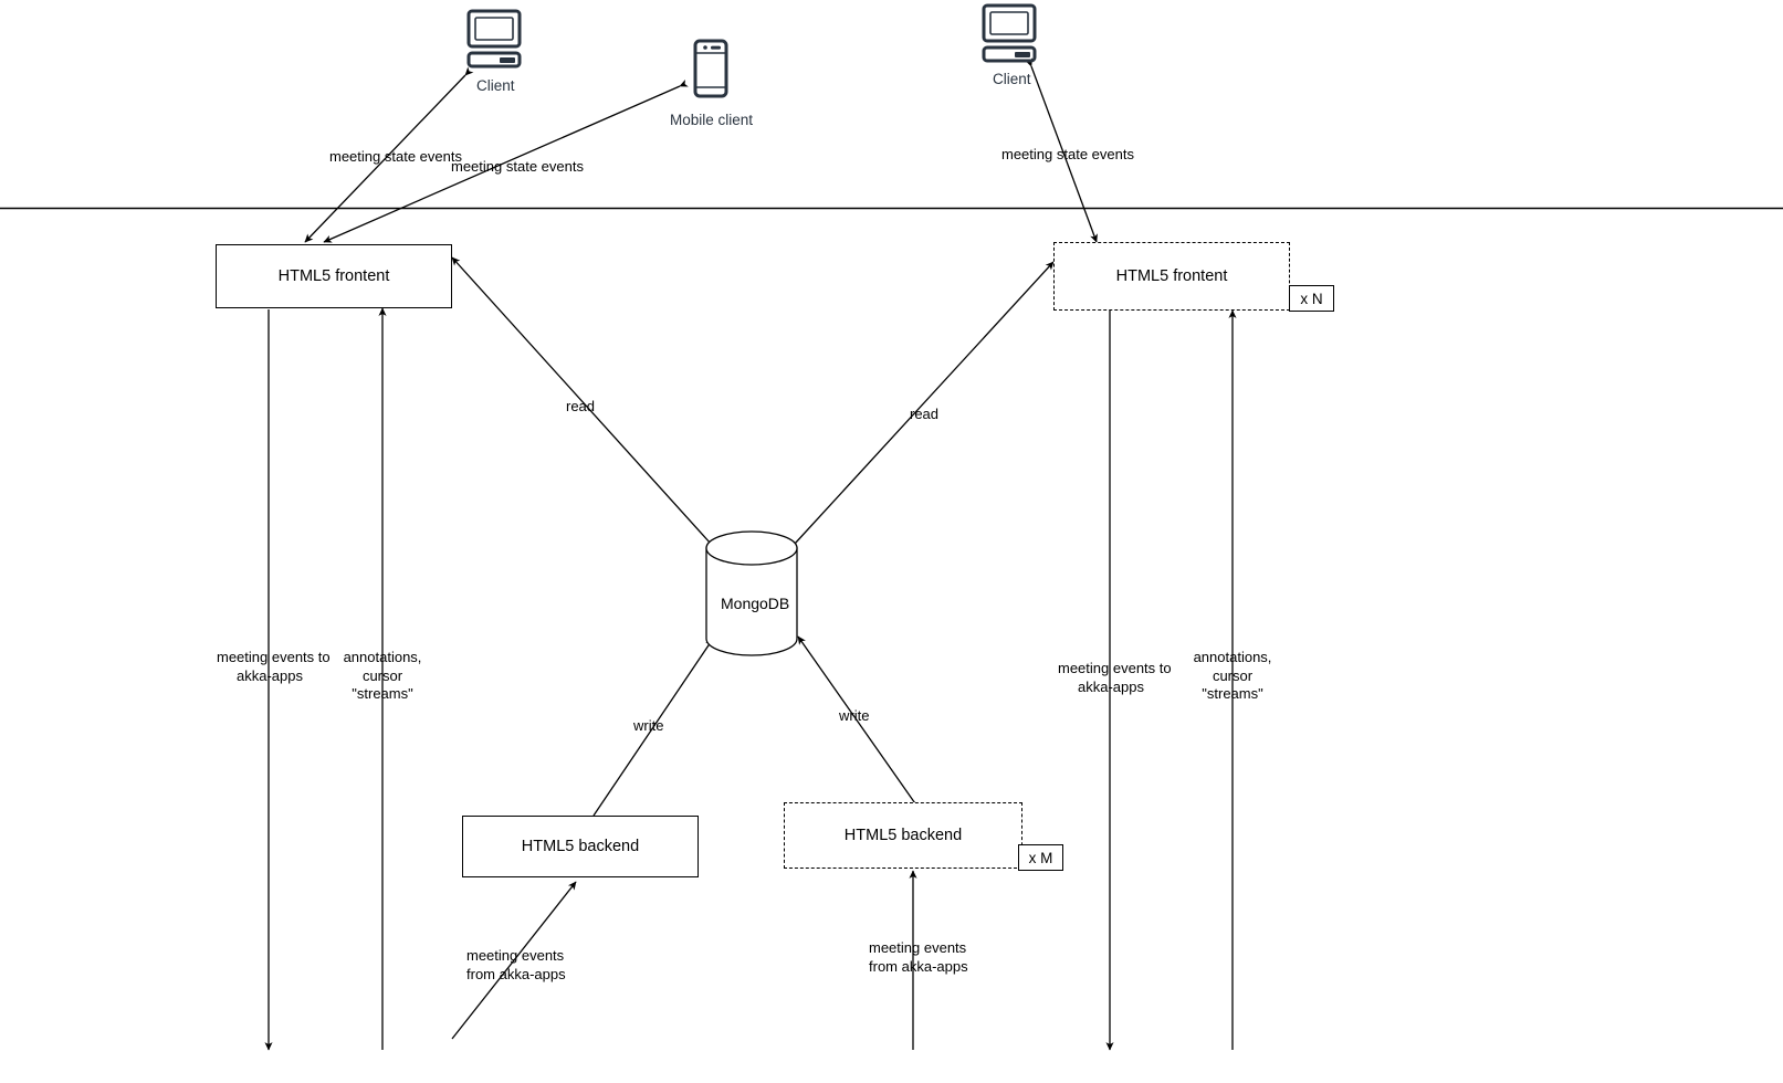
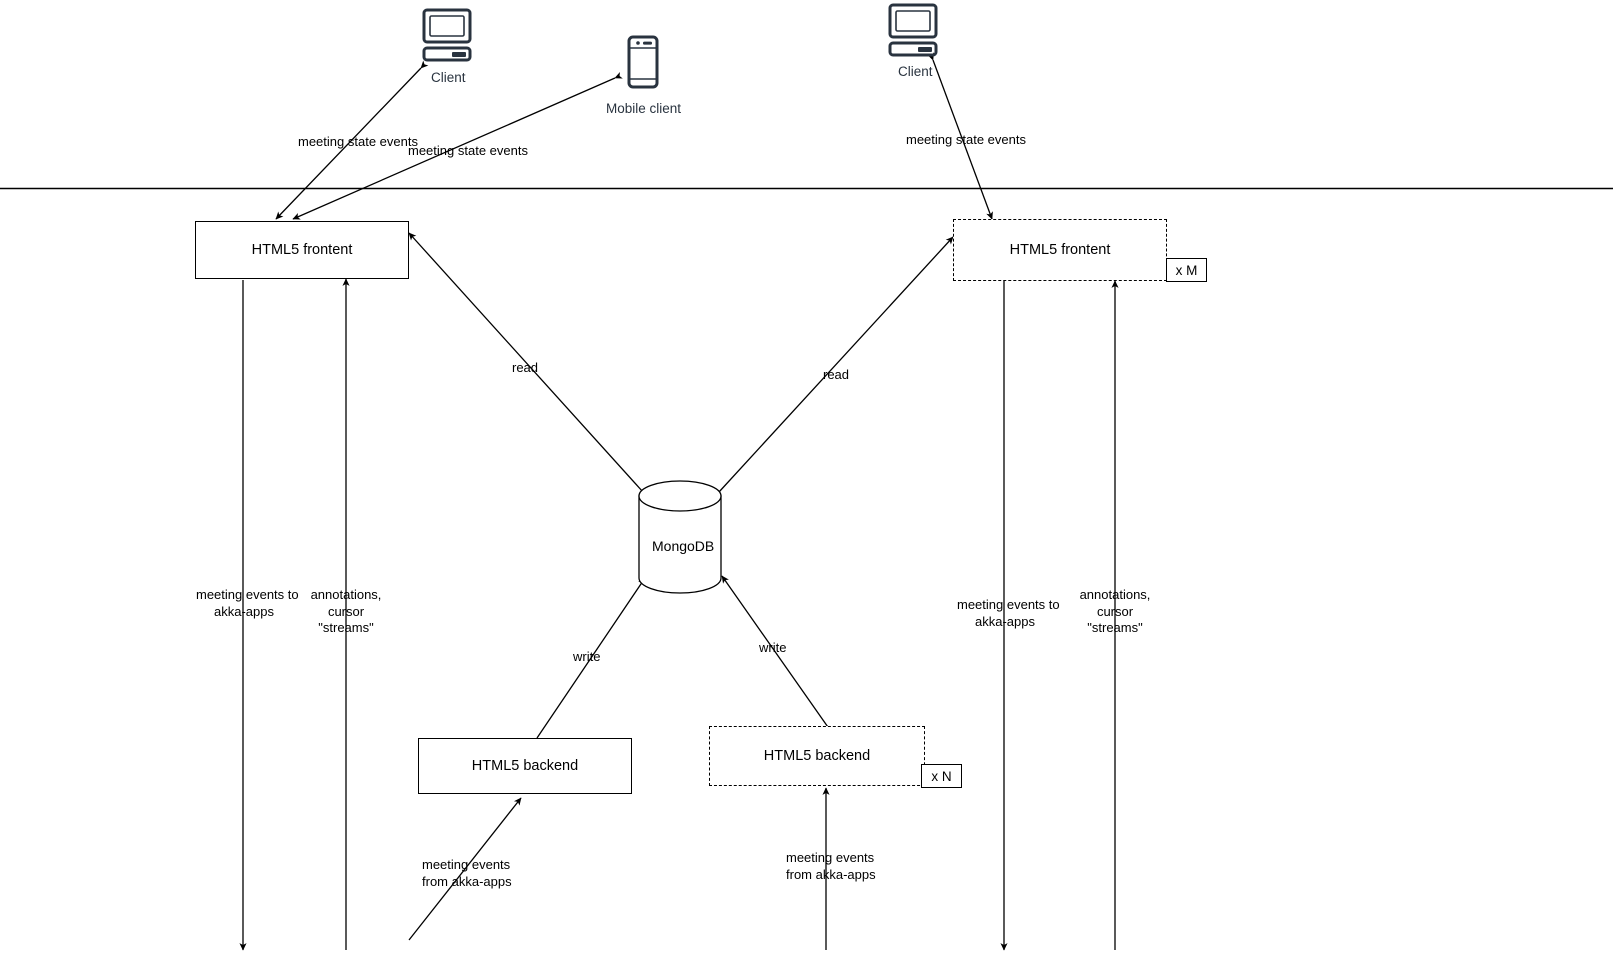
  Client
  Mobile client
  Client
  HTML5 frontent
  HTML5 frontent
- x N
+ x M
  HTML5 backend
  HTML5 backend
- x M
+ x N
  MongoDB
  meeting state events
  meeting state events
  meeting state events
  read
  read
  write
  write
  meeting events to
  akka-apps
  annotations,
  cursor
  "streams"
  meeting events to
  akka-apps
  annotations,
  cursor
  "streams"
  meeting events
  from akka-apps
  meeting events
  from akka-apps
